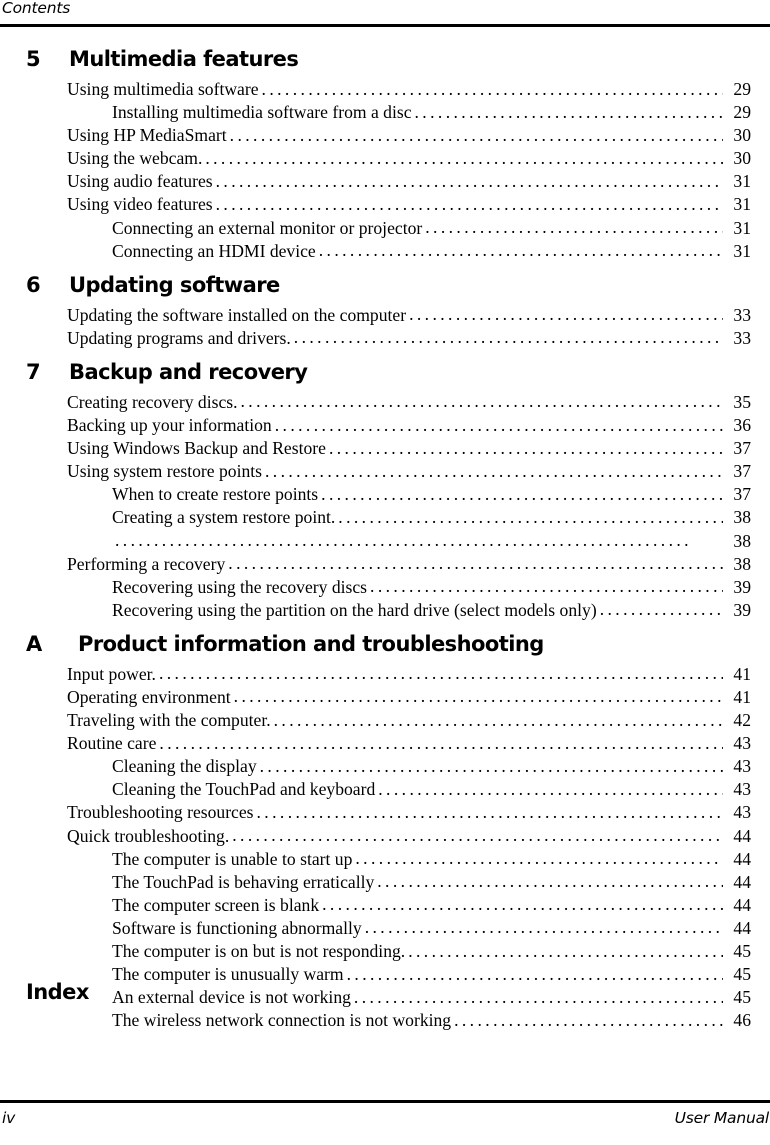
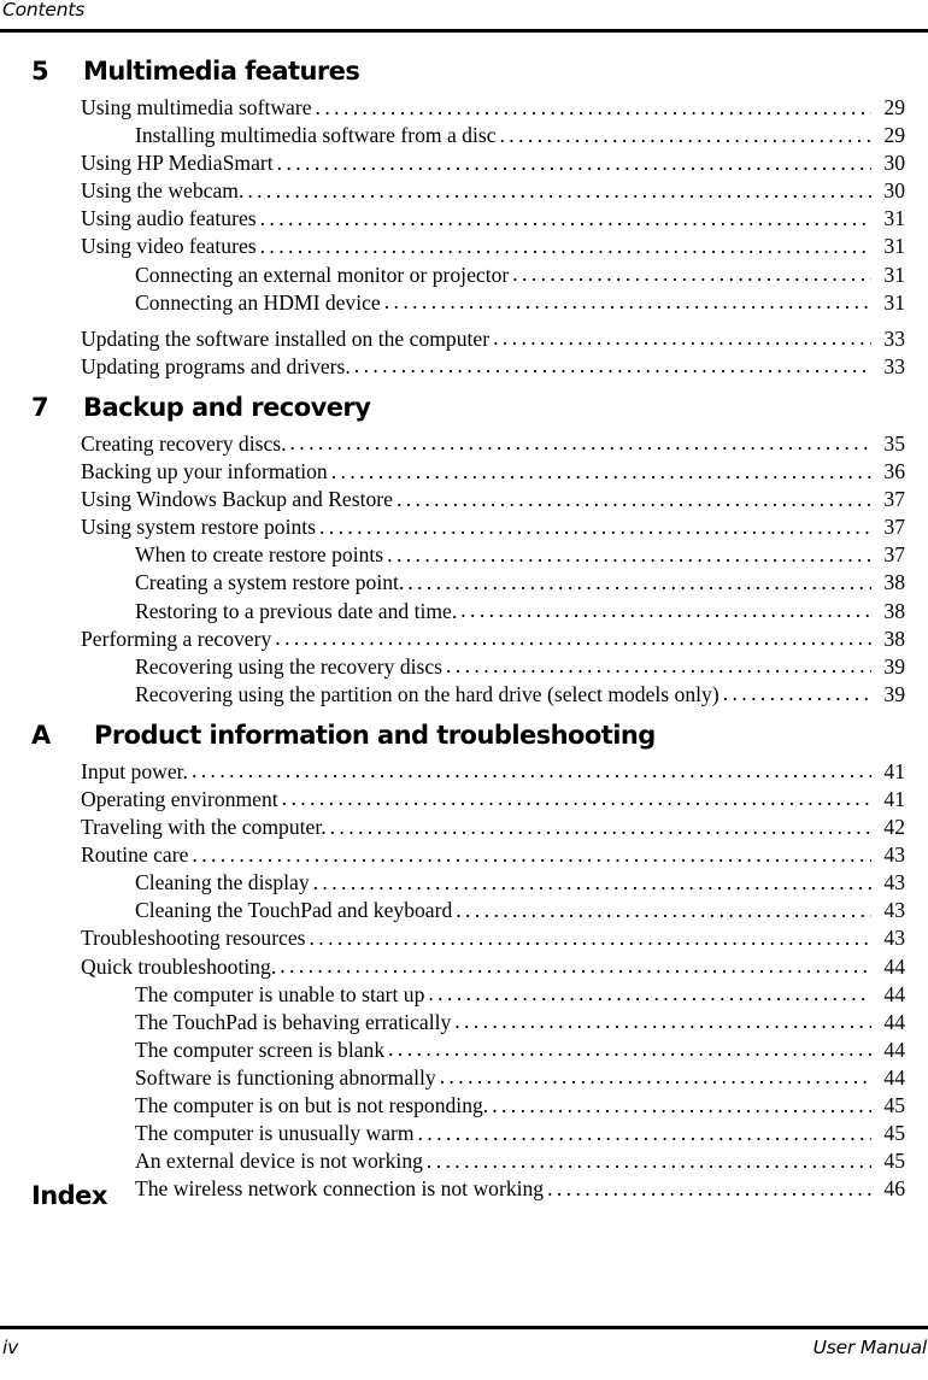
  Contents
  5
  Multimedia features
  Using multimedia software
  29
  Installing multimedia software from a disc
  29
  Using HP MediaSmart
  30
  Using the webcam.
  30
  Using audio features
  31
  Using video features
  31
  Connecting an external monitor or projector
  31
  Connecting an HDMI device
  31
- 6
- Updating software
  Updating the software installed on the computer
  33
  Updating programs and drivers.
  33
  7
  Backup and recovery
  Creating recovery discs.
  35
  Backing up your information
  36
  Using Windows Backup and Restore
  37
  Using system restore points
  37
  When to create restore points
  37
  Creating a system restore point.
  38
+ Restoring to a previous date and time.
  38
  Performing a recovery
  38
  Recovering using the recovery discs
  39
  Recovering using the partition on the hard drive (select models only)
  39
  A
  Product information and troubleshooting
  Input power.
  41
  Operating environment
  41
  Traveling with the computer.
  42
  Routine care
  43
  Cleaning the display
  43
  Cleaning the TouchPad and keyboard
  43
  Troubleshooting resources
  43
  Quick troubleshooting.
  44
  The computer is unable to start up
  44
  The TouchPad is behaving erratically
  44
  The computer screen is blank
  44
  Software is functioning abnormally
  44
  The computer is on but is not responding.
  45
  The computer is unusually warm
  45
  An external device is not working
  45
  The wireless network connection is not working
  46
  Index
  iv
  User Manual
